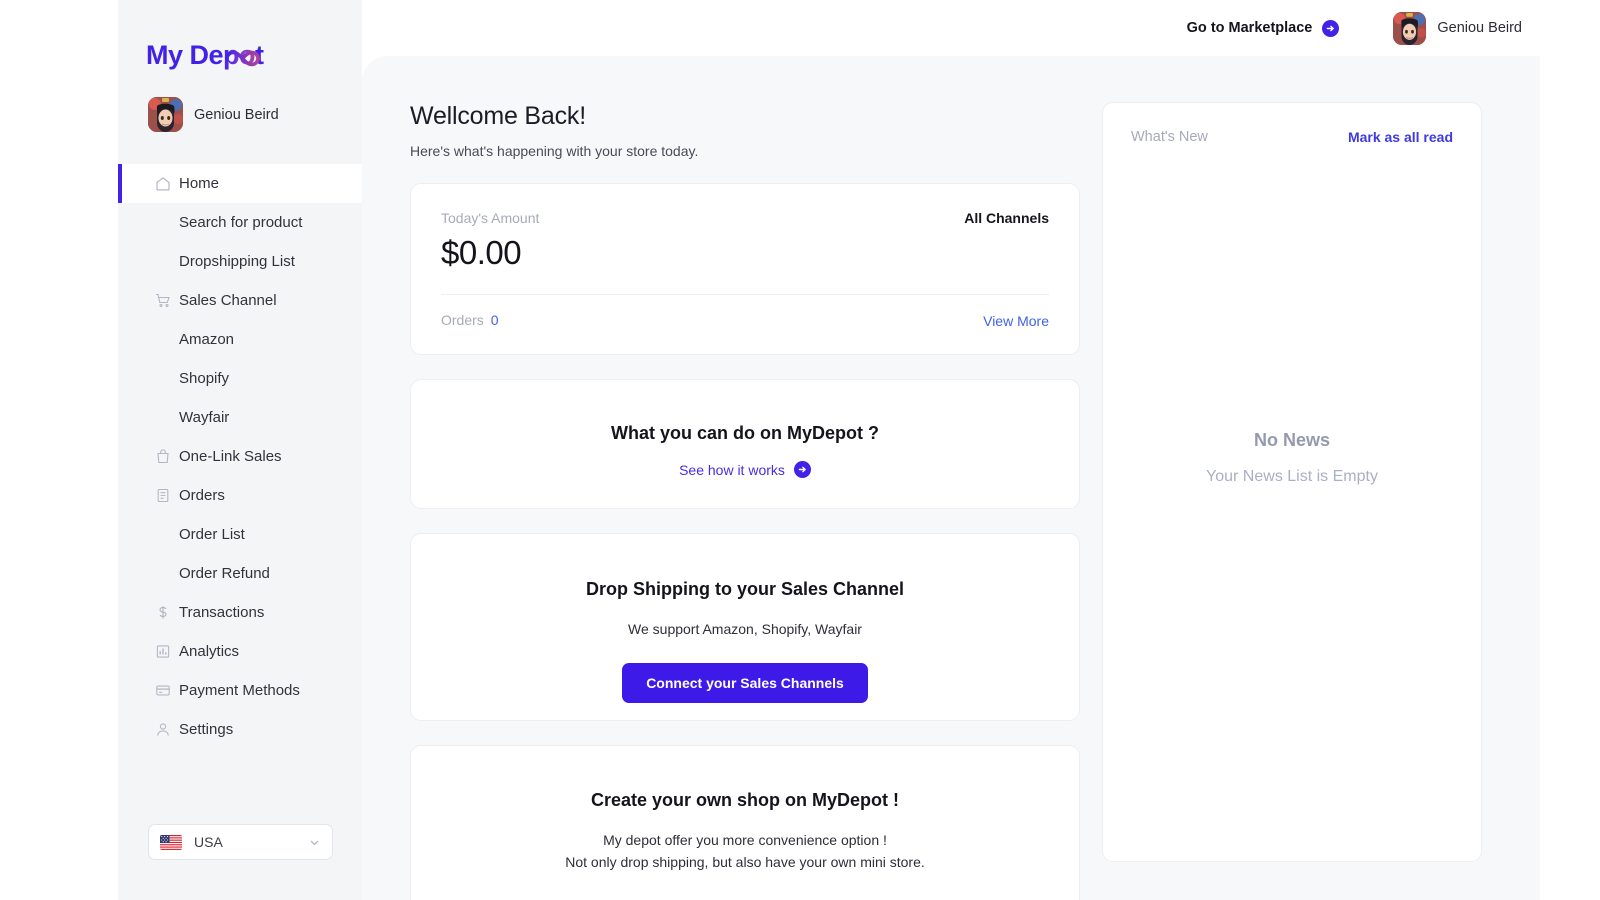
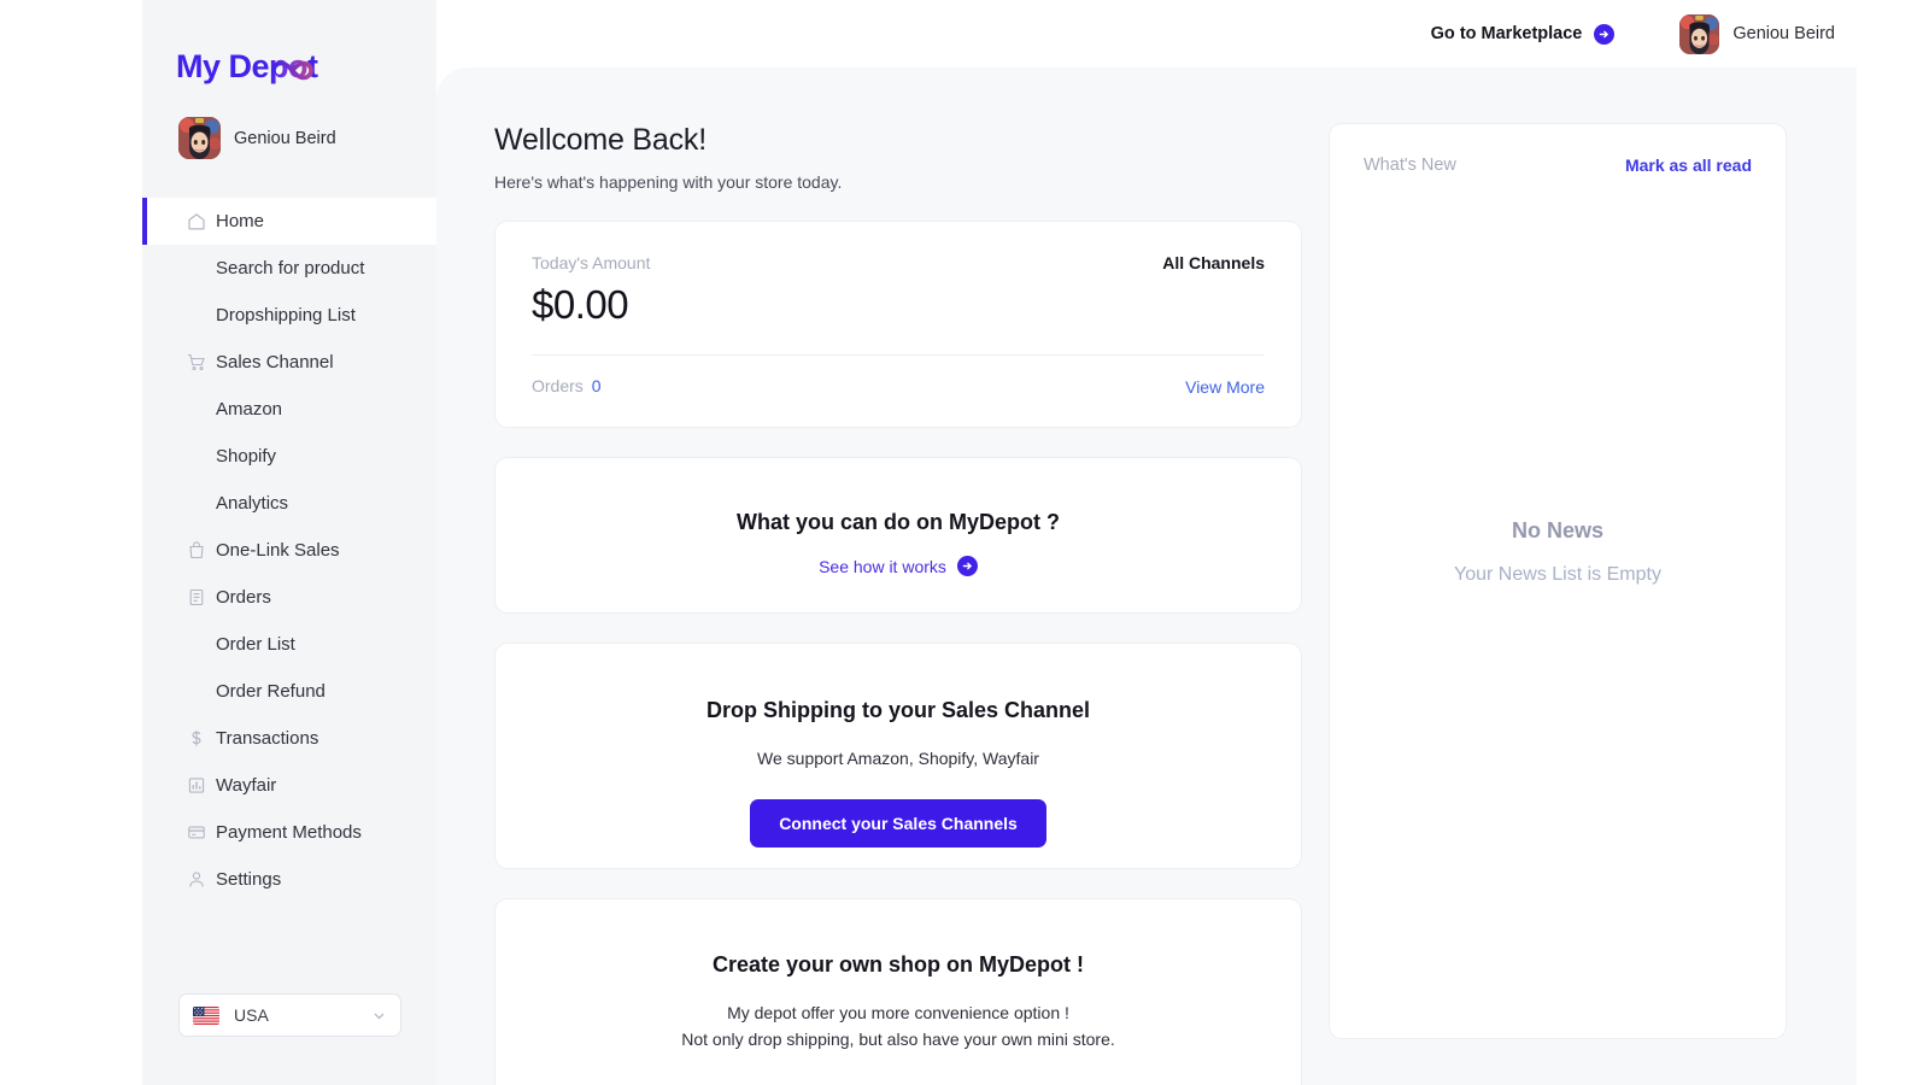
  My Dep t
  Geniou Beird
  Home
  Search for product
  Dropshipping List
  Sales Channel
  Amazon
  Shopify
- Wayfair
+ Analytics
  One-Link Sales
  Orders
  Order List
  Order Refund
  Transactions
- Analytics
+ Wayfair
  Payment Methods
  Settings
  USA
  Go to Marketplace
  Geniou Beird
  Wellcome Back!
  Here's what's happening with your store today.
  Today's Amount
  All Channels
  $0.00
  Orders 0
  View More
  What you can do on MyDepot ?
  See how it works
  Drop Shipping to your Sales Channel
  We support Amazon, Shopify, Wayfair
  Connect your Sales Channels
  Create your own shop on MyDepot !
  My depot offer you more convenience option !
  Not only drop shipping, but also have your own mini store.
  What's New
  Mark as all read
  No News
  Your News List is Empty
